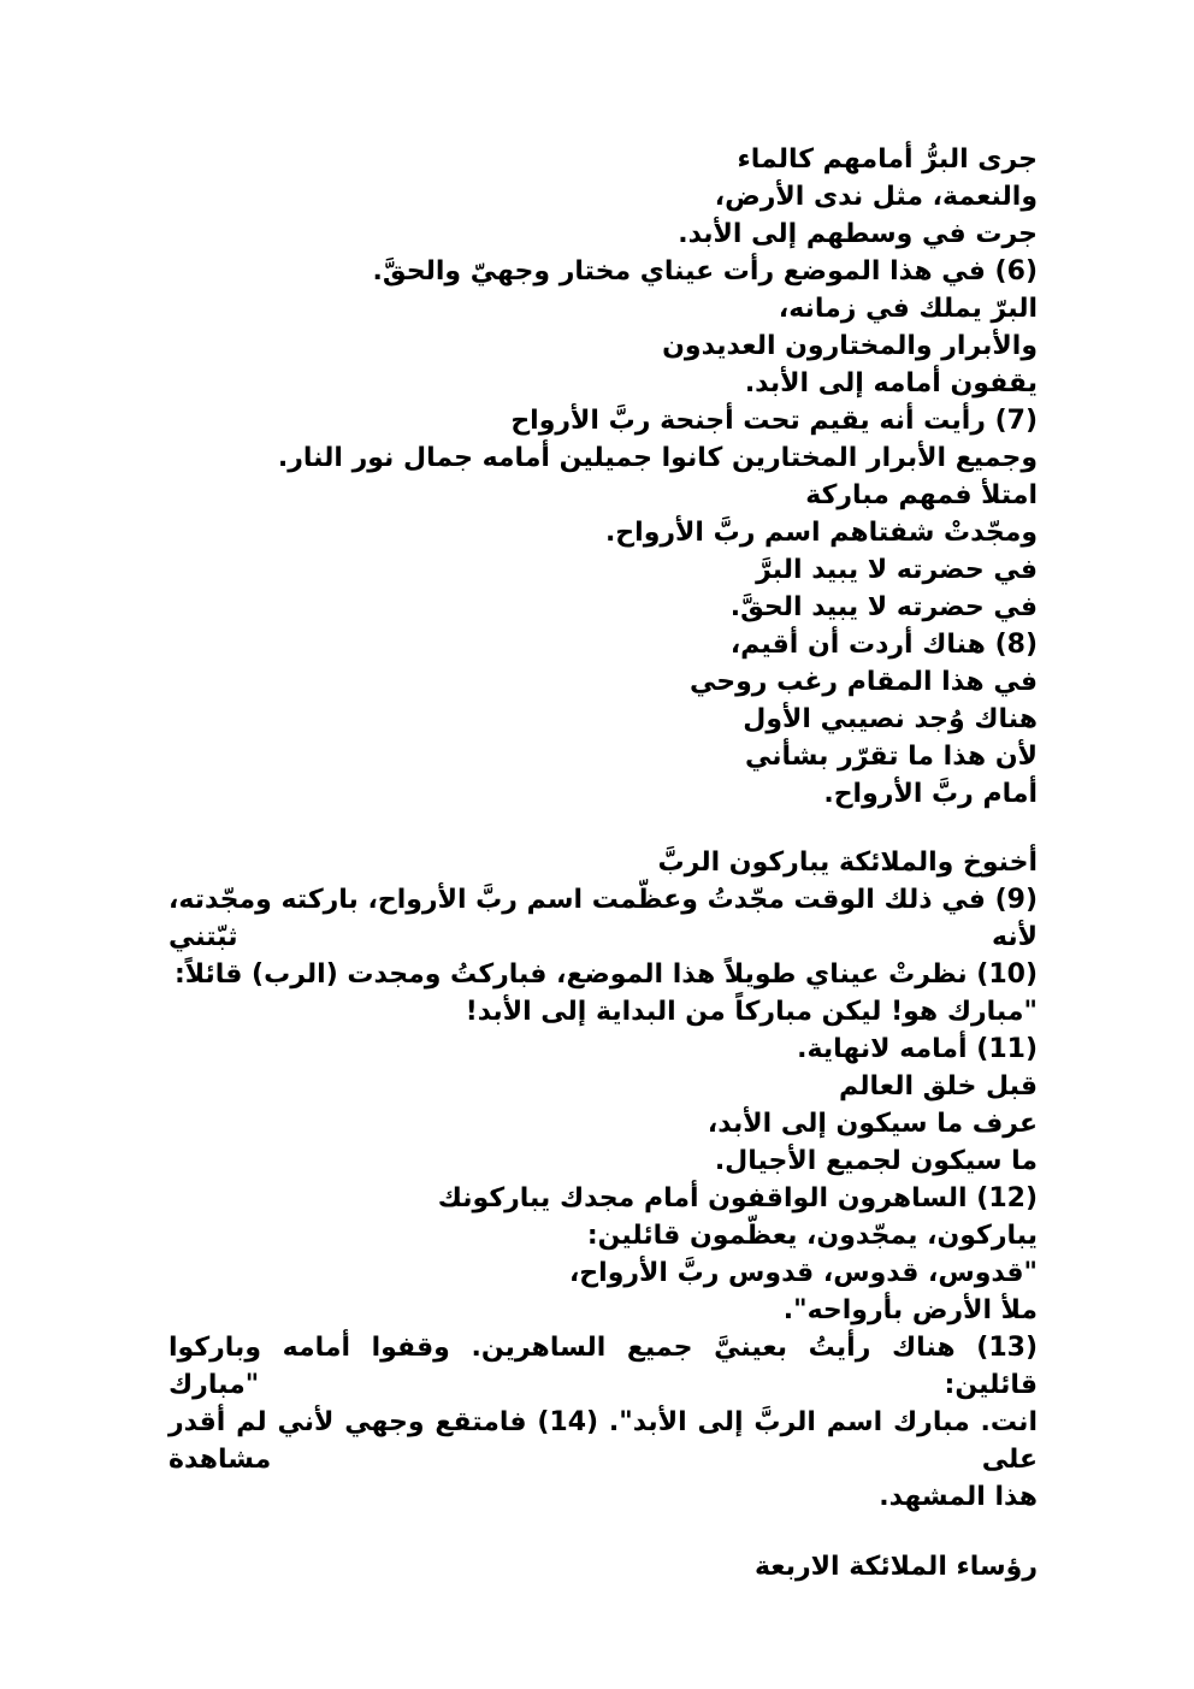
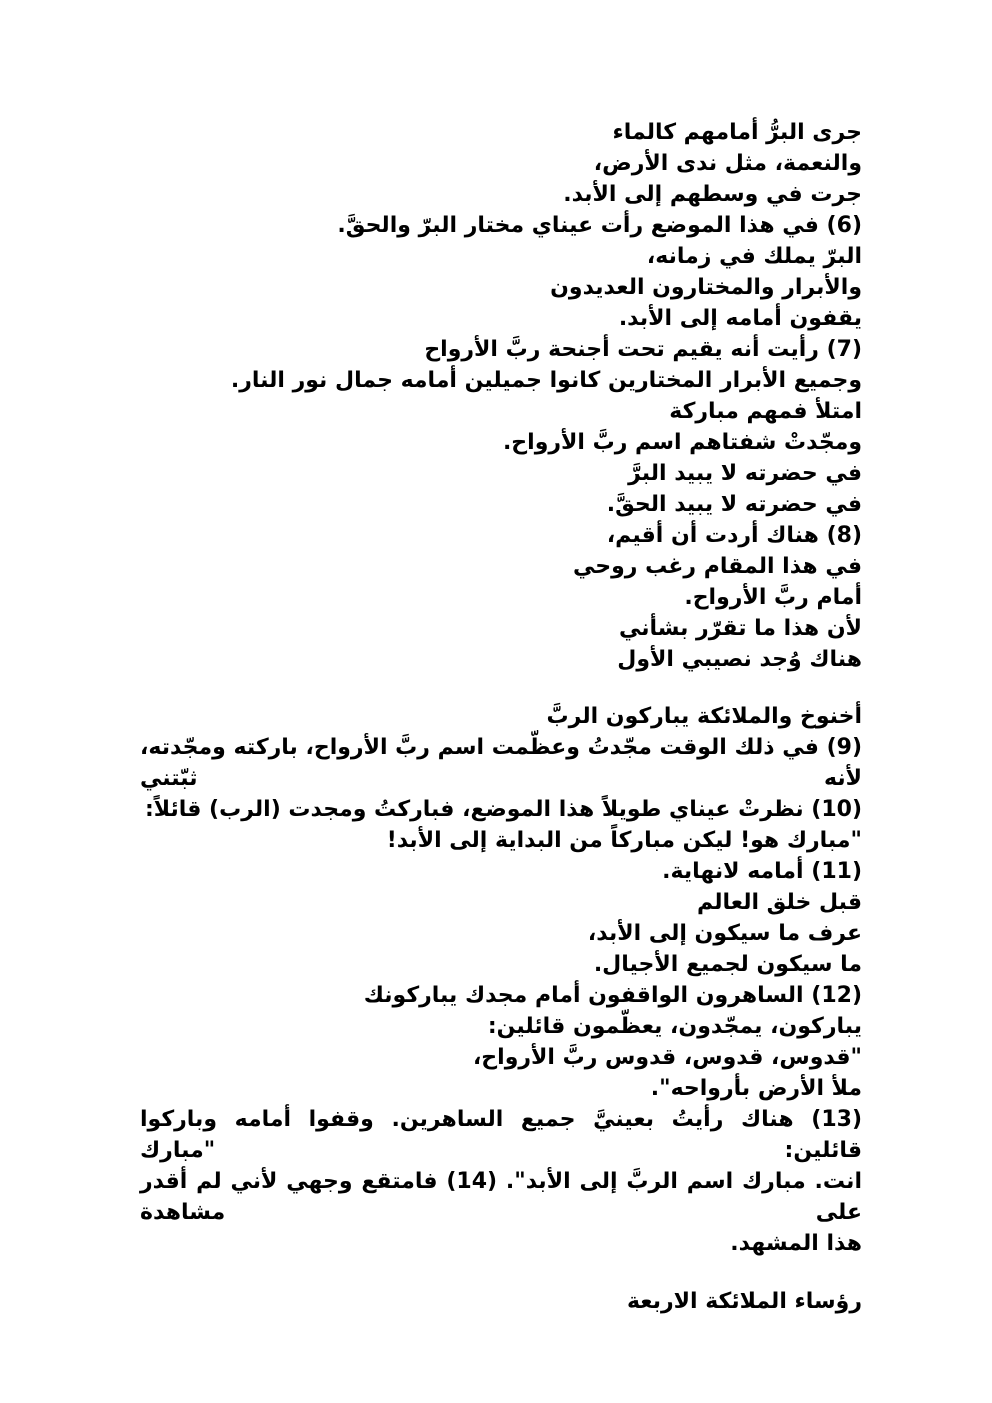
  جرى البرُّ أمامهم كالماء
  والنعمة، مثل ندى الأرض،
  جرت في وسطهم إلى الأبد.
- (6) في هذا الموضع رأت عيناي مختار وجهيّ والحقَّ.
+ (6) في هذا الموضع رأت عيناي مختار البرّ والحقَّ.
  البرّ يملك في زمانه،
  والأبرار والمختارون العديدون
  يقفون أمامه إلى الأبد.
  (7) رأيت أنه يقيم تحت أجنحة ربَّ الأرواح
  وجميع الأبرار المختارين كانوا جميلين أمامه جمال نور النار.
  امتلأ فمهم مباركة
  ومجّدتْ شفتاهم اسم ربَّ الأرواح.
  في حضرته لا يبيد البرَّ
  في حضرته لا يبيد الحقَّ.
  (8) هناك أردت أن أقيم،
  في هذا المقام رغب روحي
- هناك وُجد نصيبي الأول
+ أمام ربَّ الأرواح.
  لأن هذا ما تقرّر بشأني
- أمام ربَّ الأرواح.
+ هناك وُجد نصيبي الأول
  أخنوخ والملائكة يباركون الربَّ
  (9) في ذلك الوقت مجّدتُ وعظّمت اسم ربَّ الأرواح، باركته ومجّدته، لأنه ثبّتني
  (10) نظرتْ عيناي طويلاً هذا الموضع، فباركتُ ومجدت (الرب) قائلاً:
  "مبارك هو! ليكن مباركاً من البداية إلى الأبد!
  (11) أمامه لانهاية.
  قبل خلق العالم
  عرف ما سيكون إلى الأبد،
  ما سيكون لجميع الأجيال.
  (12) الساهرون الواقفون أمام مجدك يباركونك
  يباركون، يمجّدون، يعظّمون قائلين:
  "قدوس، قدوس، قدوس ربَّ الأرواح،
  ملأ الأرض بأرواحه".
  (13) هناك رأيتُ بعينيَّ جميع الساهرين. وقفوا أمامه وباركوا قائلين: "مبارك
  انت. مبارك اسم الربَّ إلى الأبد". (14) فامتقع وجهي لأني لم أقدر على مشاهدة
  هذا المشهد.
  رؤساء الملائكة الاربعة
